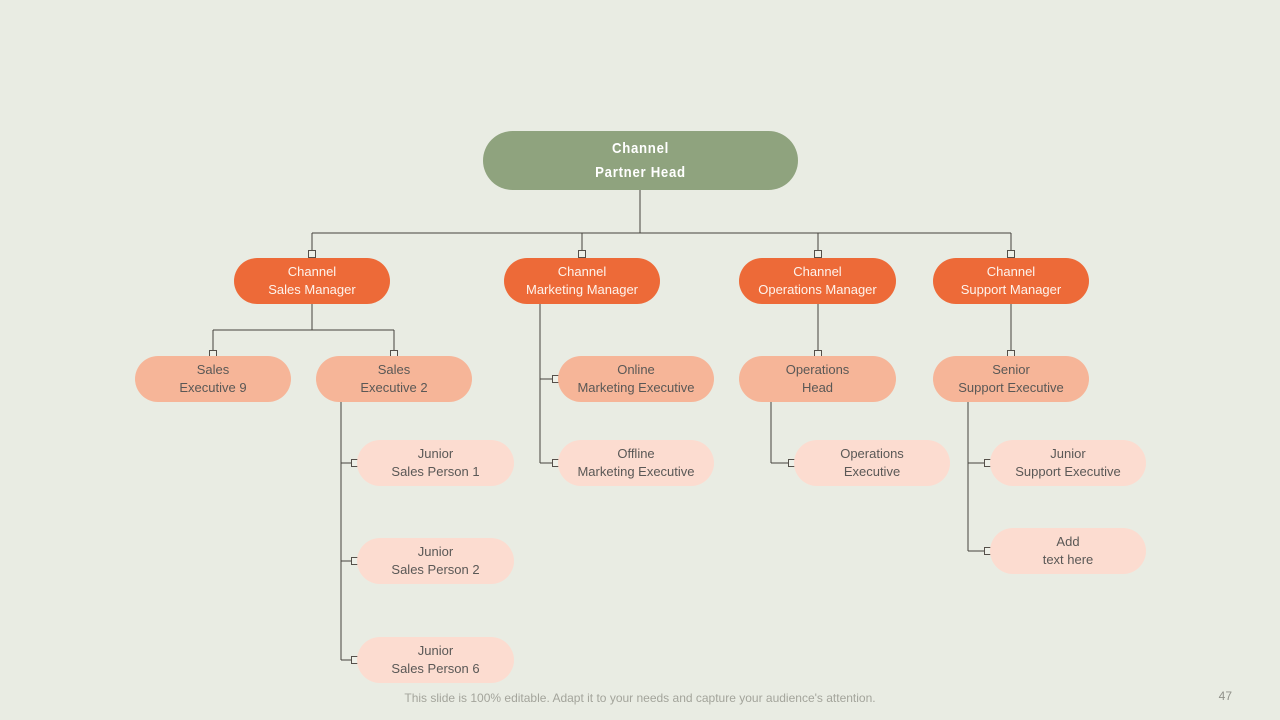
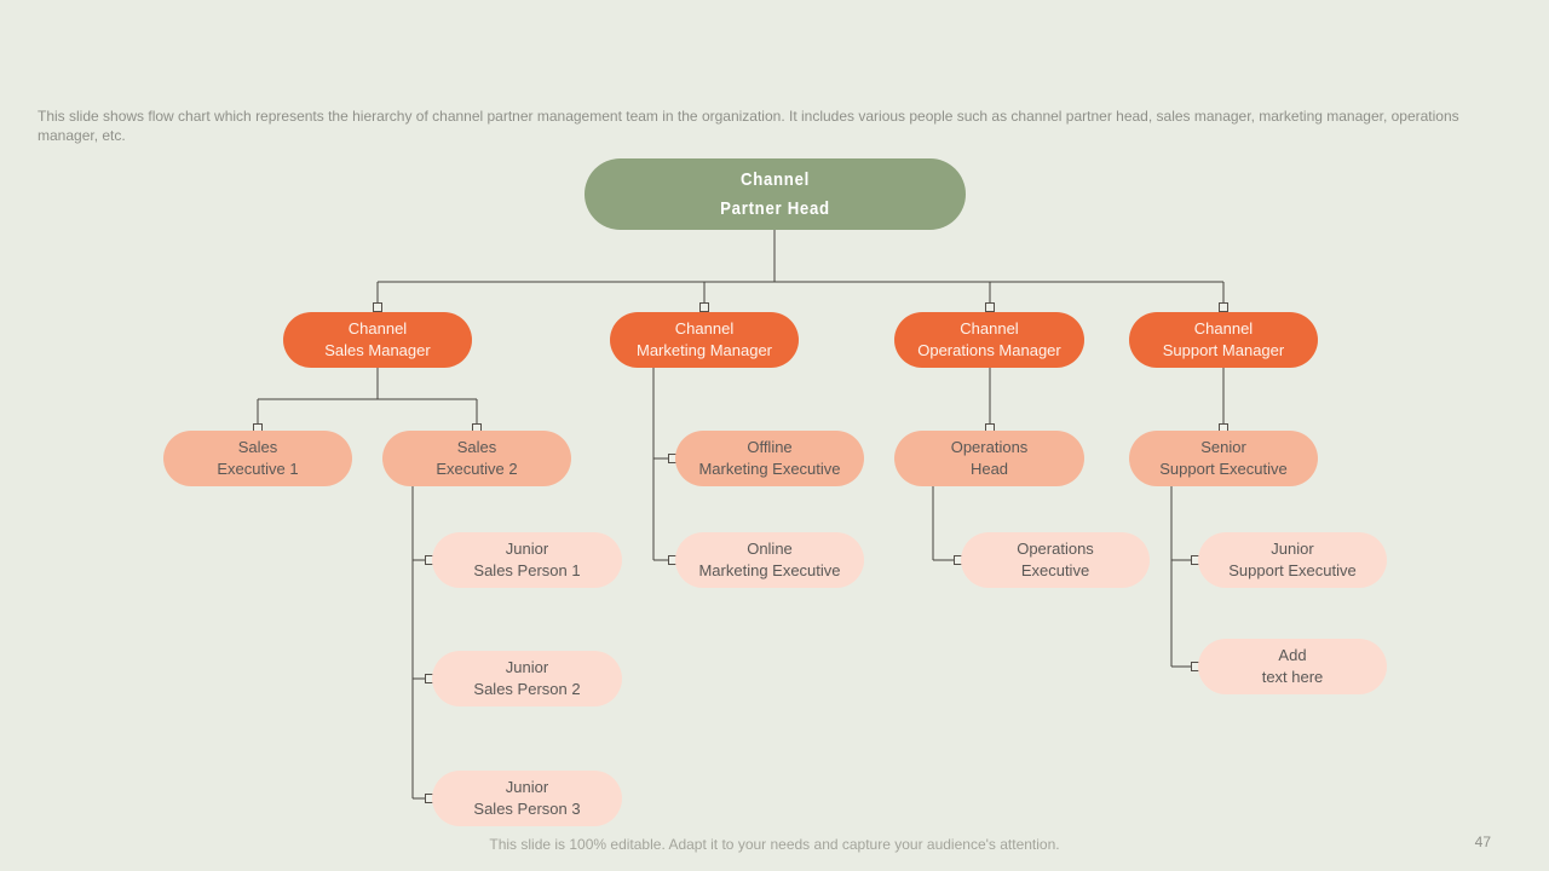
+ This slide shows flow chart which represents the hierarchy of channel partner management team in the organization. It includes various people such as channel partner head, sales manager, marketing manager, operations manager, etc.
  Channel
  Partner Head
  Channel
  Sales Manager
  Channel
  Marketing Manager
  Channel
  Operations Manager
  Channel
  Support Manager
  Sales
- Executive 9
+ Executive 1
  Sales
  Executive 2
- Online
+ Offline
  Marketing Executive
  Operations
  Head
  Senior
  Support Executive
  Junior
  Sales Person 1
- Offline
+ Online
  Marketing Executive
  Operations
  Executive
  Junior
  Support Executive
  Junior
  Sales Person 2
  Add
  text here
  Junior
- Sales Person 6
+ Sales Person 3
  This slide is 100% editable. Adapt it to your needs and capture your audience's attention.
  47
